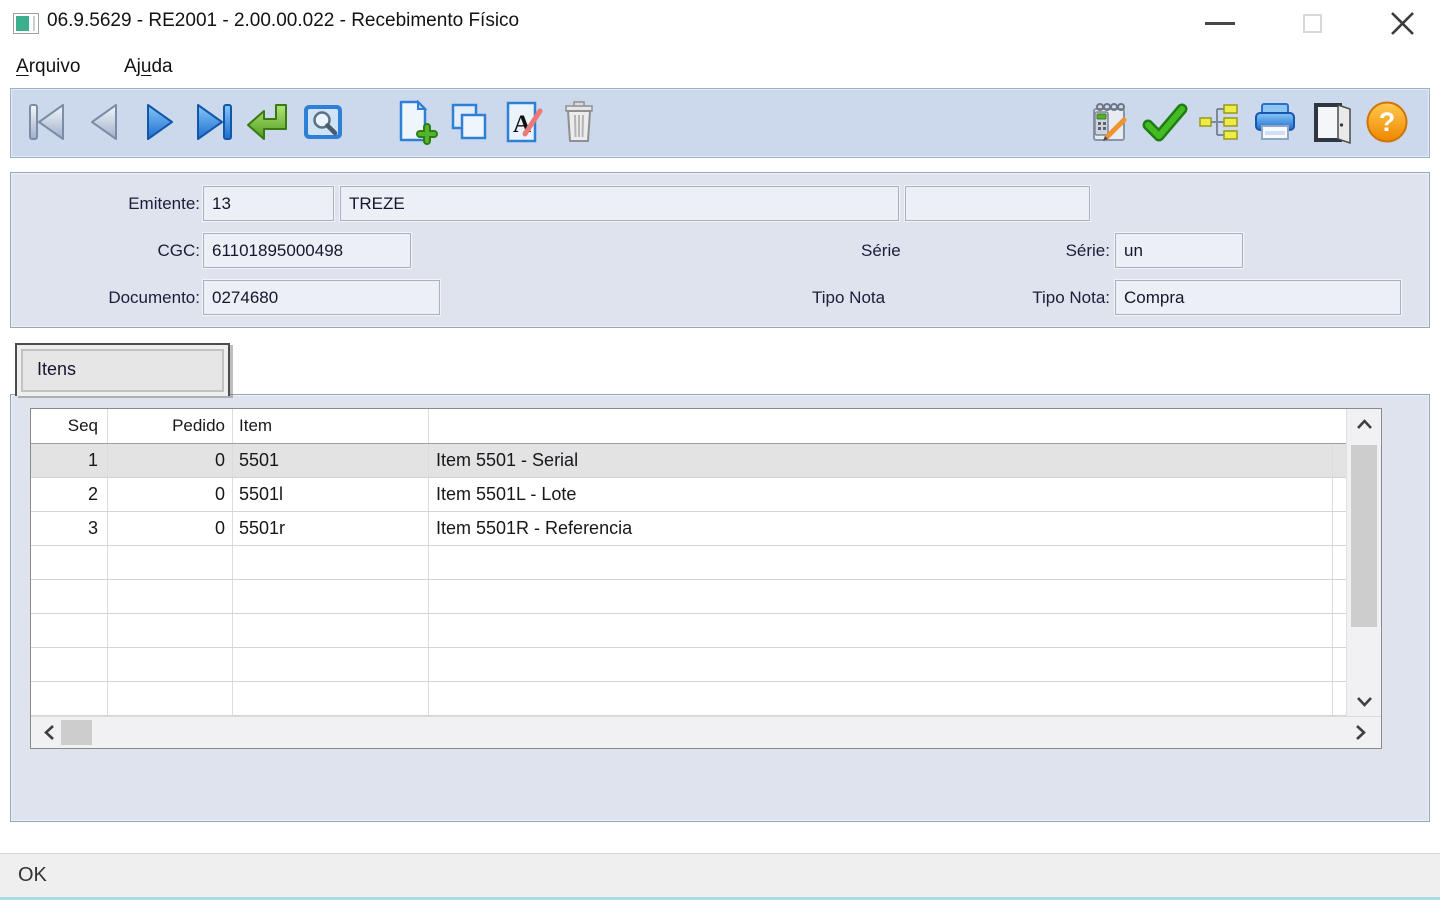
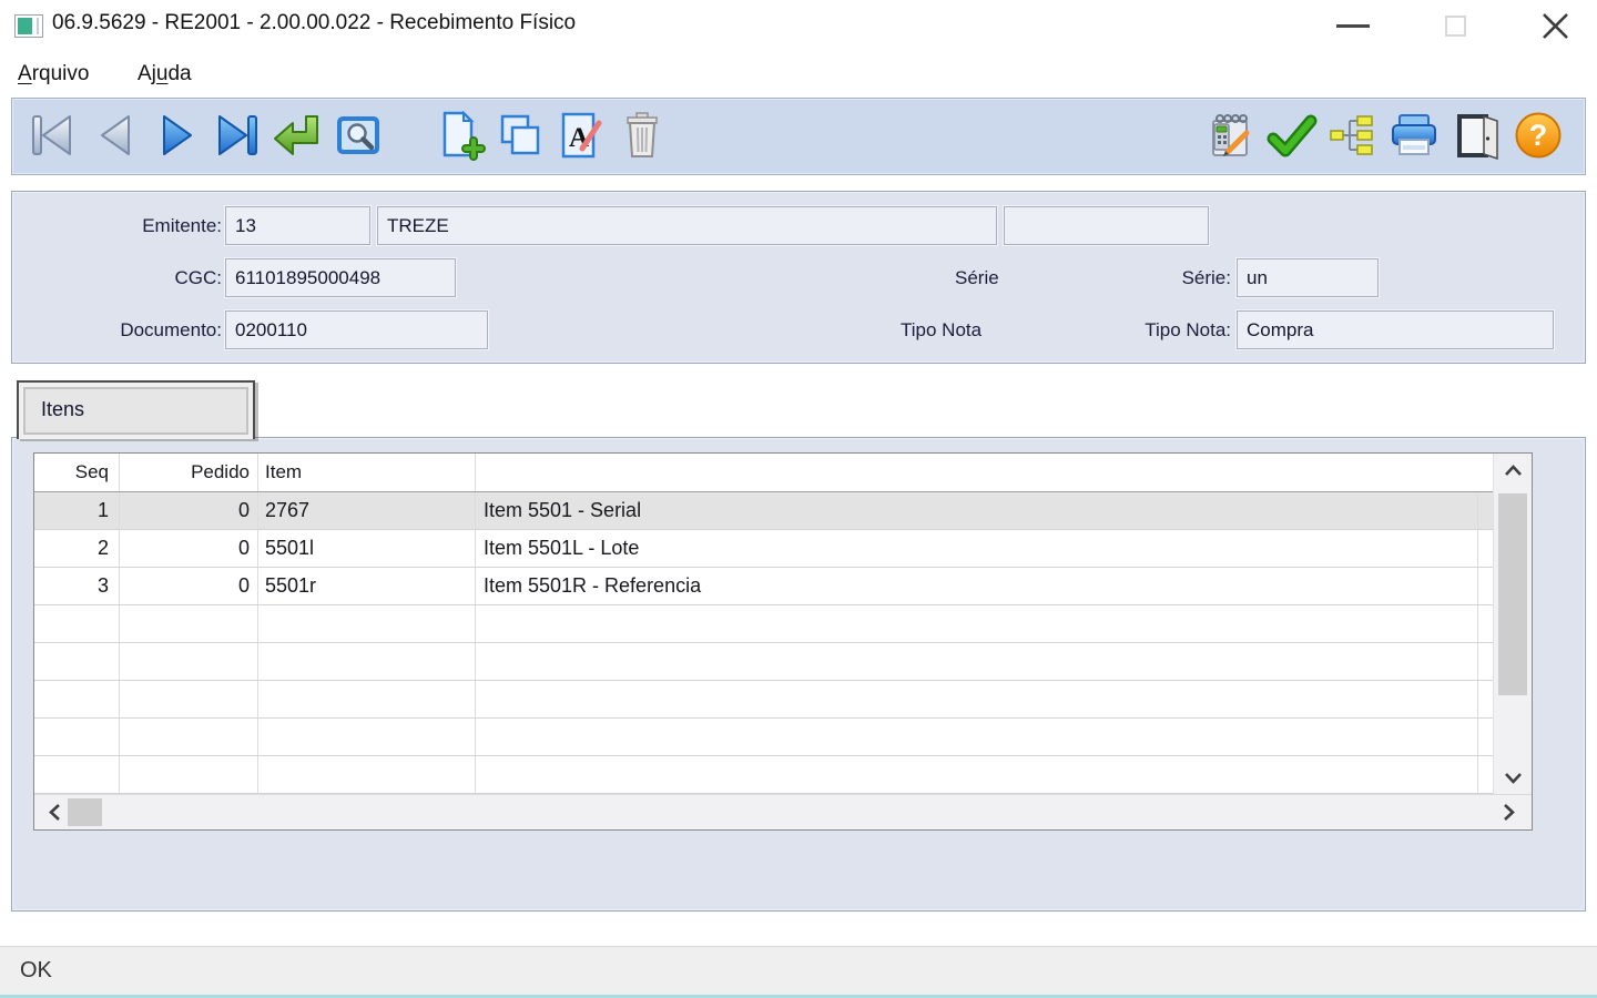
  06.9.5629 - RE2001 - 2.00.00.022 - Recebimento Físico
  Arquivo
  Ajuda
  A
  ?
  Emitente:
  13
  TREZE
  CGC:
  61101895000498
  Série
  Série:
  un
  Documento:
- 0274680
+ 0200110
  Tipo Nota
  Tipo Nota:
  Compra
  Itens
  Seq
  Pedido
  Item
  1
  0
- 5501
+ 2767
  Item 5501 - Serial
  2
  0
  5501l
  Item 5501L - Lote
  3
  0
  5501r
  Item 5501R - Referencia
  OK
